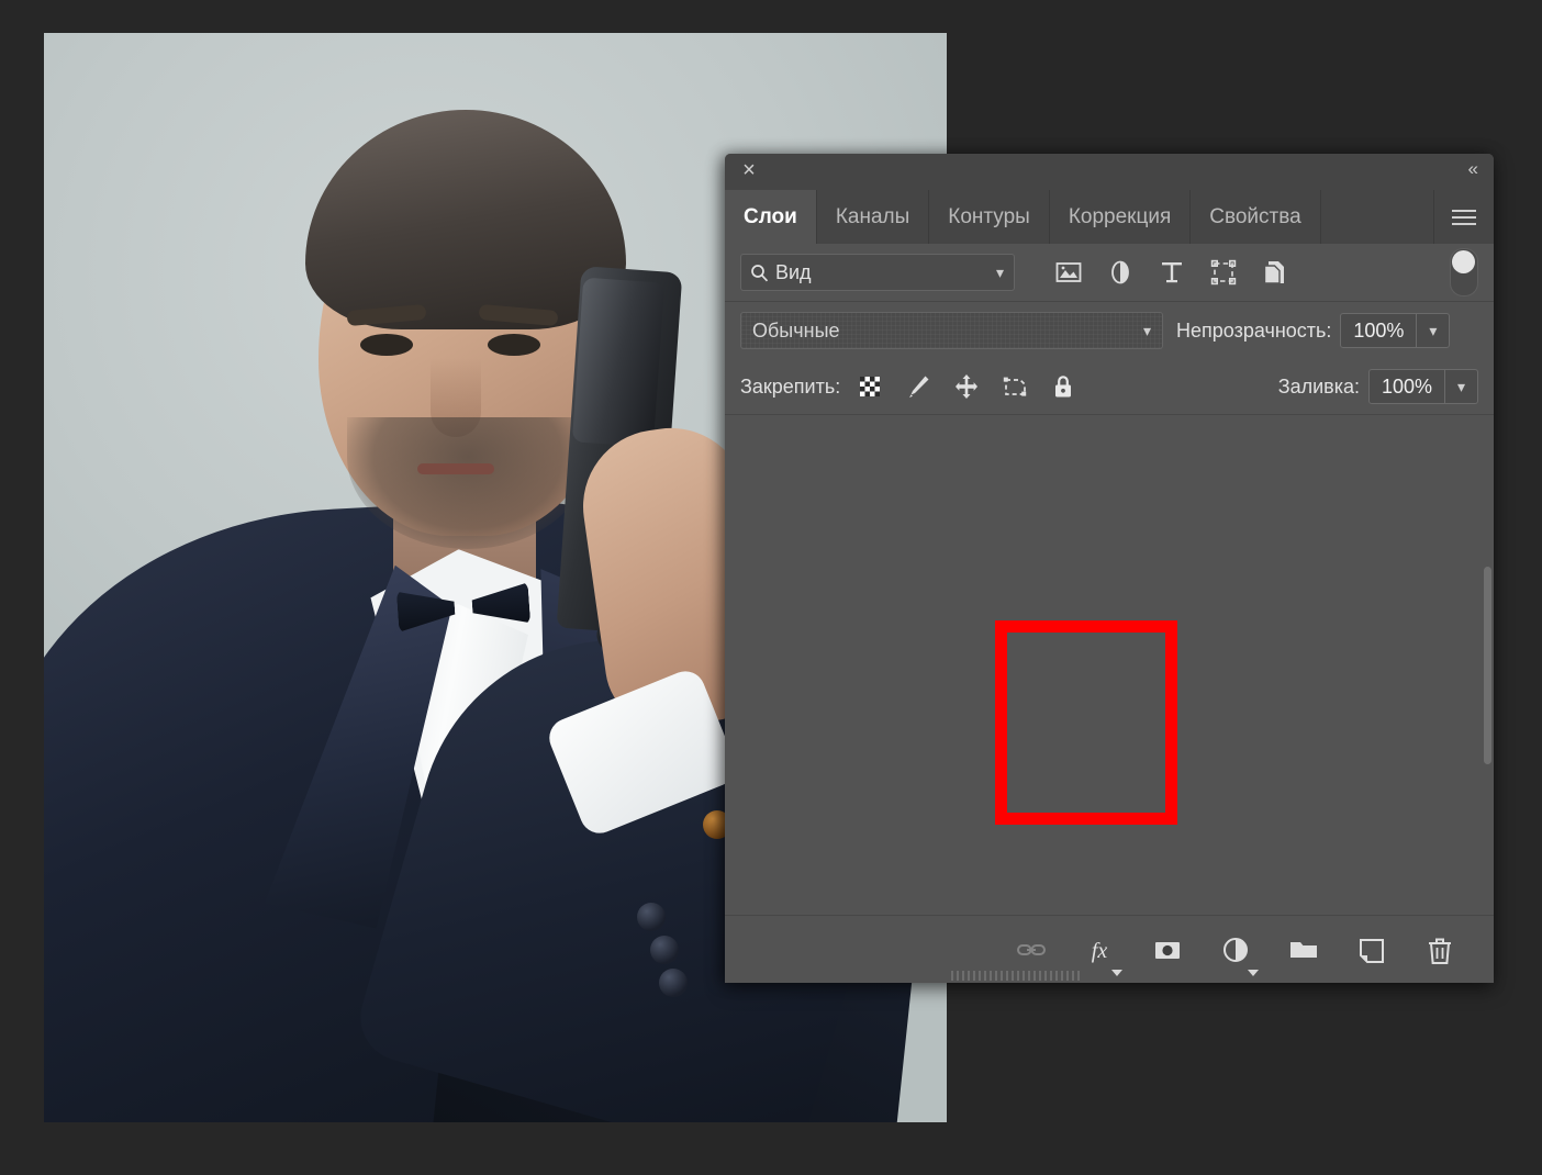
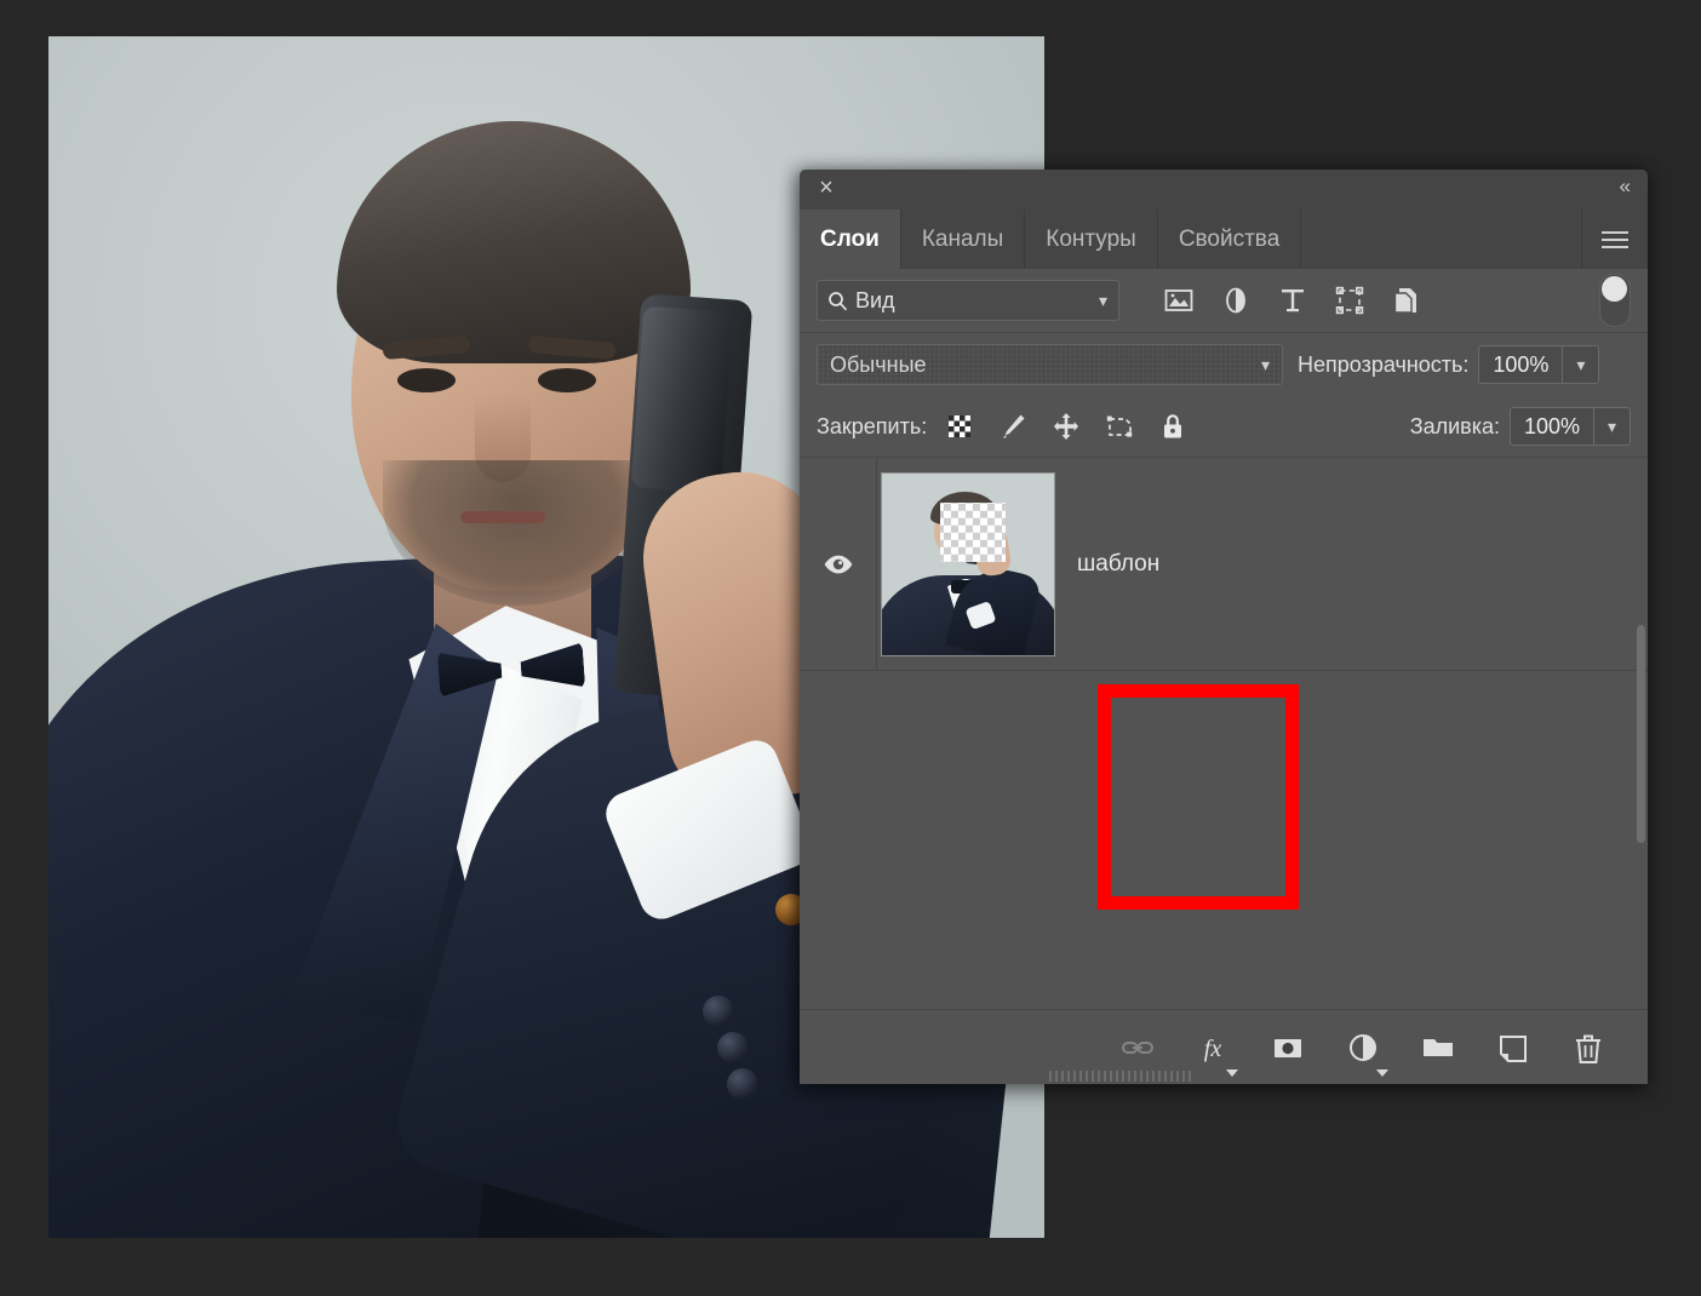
  ×
  «
  Слои
  Каналы
  Контуры
- Коррекция
  Свойства
  Вид
  ▾
  Обычные
  ▾
  Непрозрачность:
  100%
  ▾
  Закрепить:
  Заливка:
  100%
  ▾
+ шаблон
  fx
